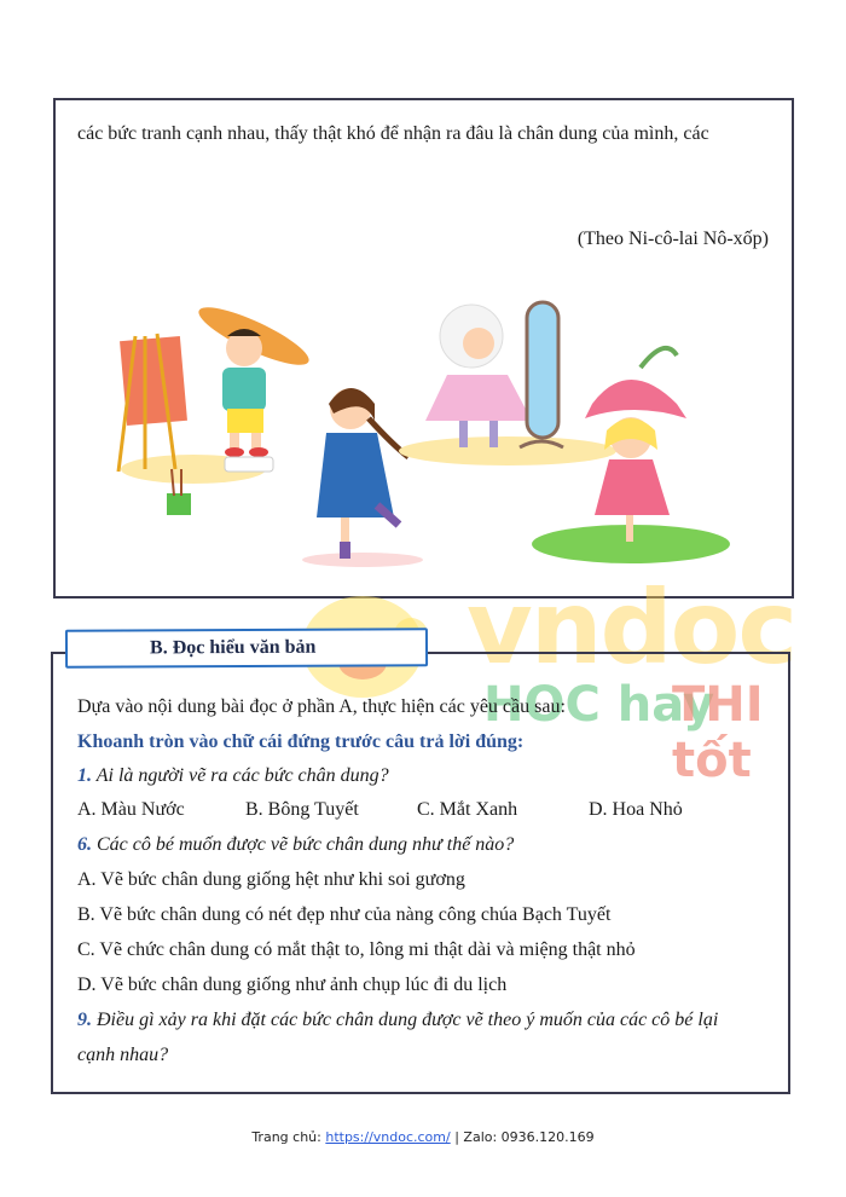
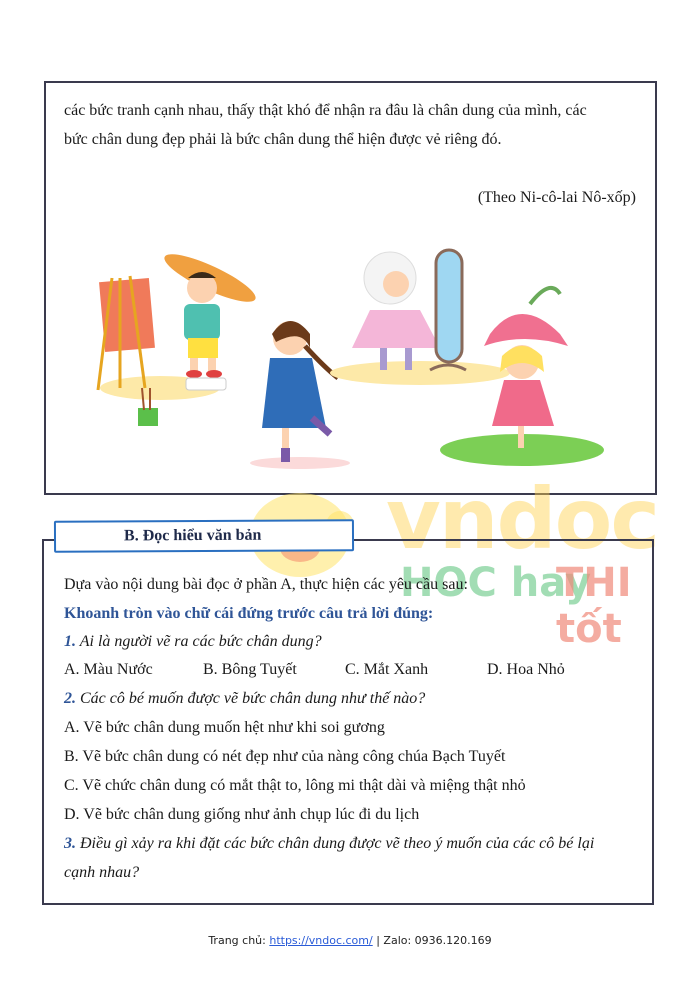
  các bức tranh cạnh nhau, thấy thật khó để nhận ra đâu là chân dung của mình, các
+ bức chân dung đẹp phải là bức chân dung thể hiện được vẻ riêng đó.
  (Theo Ni-cô-lai Nô-xốp)
  vndoc
  HOC hay
  THI tốt
  B. Đọc hiểu văn bản
  Dựa vào nội dung bài đọc ở phần A, thực hiện các yêu cầu sau:
  Khoanh tròn vào chữ cái đứng trước câu trả lời đúng:
  1. Ai là người vẽ ra các bức chân dung?
  A. Màu Nước
  B. Bông Tuyết
  C. Mắt Xanh
  D. Hoa Nhỏ
- 6. Các cô bé muốn được vẽ bức chân dung như thế nào?
+ 2. Các cô bé muốn được vẽ bức chân dung như thế nào?
- A. Vẽ bức chân dung giống hệt như khi soi gương
+ A. Vẽ bức chân dung muốn hệt như khi soi gương
  B. Vẽ bức chân dung có nét đẹp như của nàng công chúa Bạch Tuyết
  C. Vẽ chức chân dung có mắt thật to, lông mi thật dài và miệng thật nhỏ
  D. Vẽ bức chân dung giống như ảnh chụp lúc đi du lịch
- 9. Điều gì xảy ra khi đặt các bức chân dung được vẽ theo ý muốn của các cô bé lại
+ 3. Điều gì xảy ra khi đặt các bức chân dung được vẽ theo ý muốn của các cô bé lại
  cạnh nhau?
  Trang chủ: https://vndoc.com/ | Zalo: 0936.120.169
